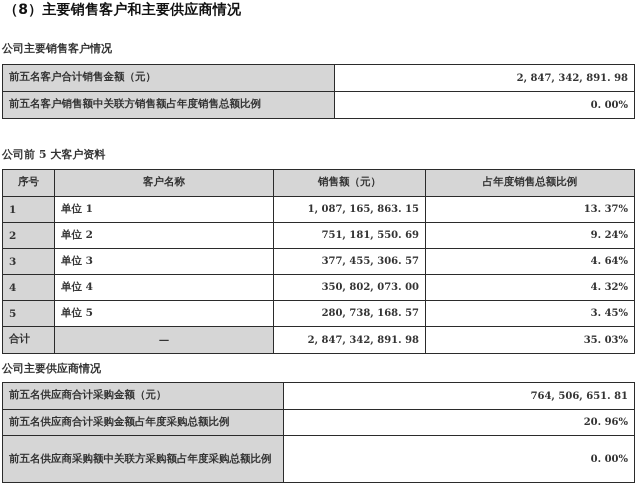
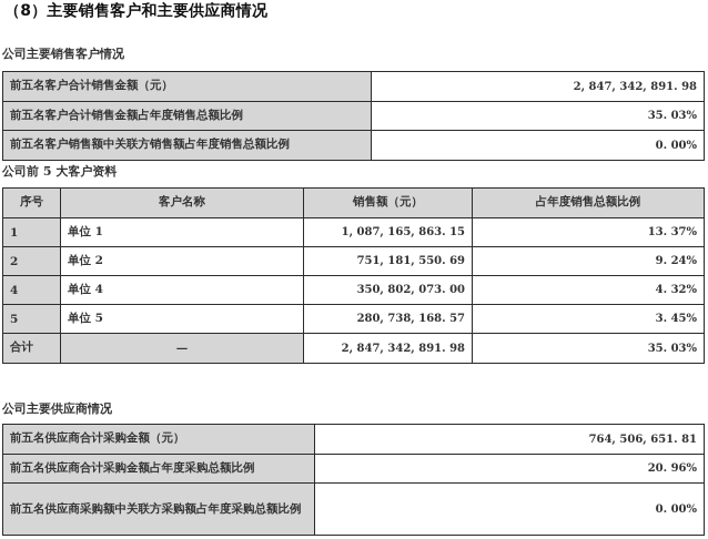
  （8）主要销售客户和主要供应商情况
  公司主要销售客户情况
  前五名客户合计销售金额（元）	2, 847, 342, 891. 98
+ 前五名客户合计销售金额占年度销售总额比例	35. 03%
  前五名客户销售额中关联方销售额占年度销售总额比例	0. 00%
  公司前 5 大客户资料
  序号	客户名称	销售额（元）	占年度销售总额比例
  1	单位 1	1, 087, 165, 863. 15	13. 37%
  2	单位 2	751, 181, 550. 69	9. 24%
- 3	单位 3	377, 455, 306. 57	4. 64%
  4	单位 4	350, 802, 073. 00	4. 32%
  5	单位 5	280, 738, 168. 57	3. 45%
  合计	—	2, 847, 342, 891. 98	35. 03%
  公司主要供应商情况
  前五名供应商合计采购金额（元）	764, 506, 651. 81
  前五名供应商合计采购金额占年度采购总额比例	20. 96%
  前五名供应商采购额中关联方采购额占年度采购总额比例	0. 00%
